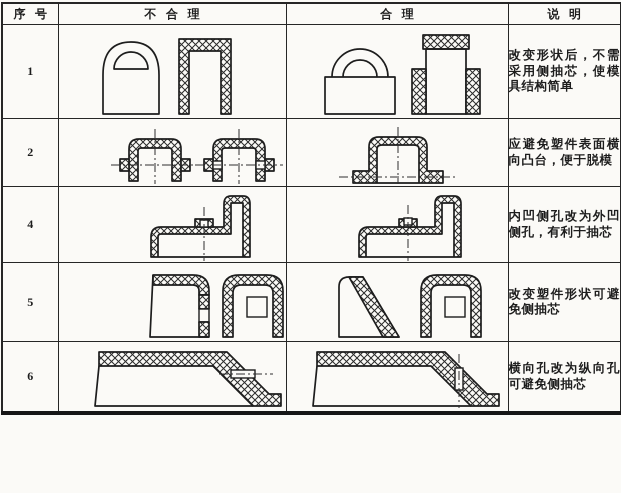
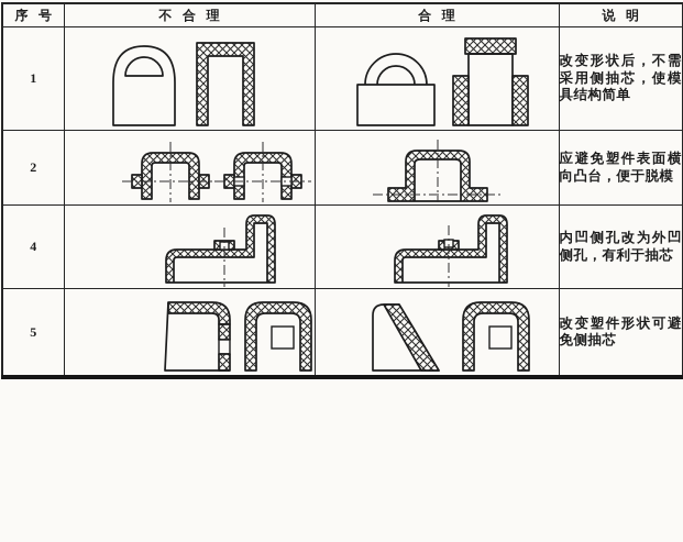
  序号	不合理	合理	说明
  1			改变形状后，不需采用侧抽芯，使模具结构简单
  2			应避免塑件表面横向凸台，便于脱模
  4			内凹侧孔改为外凹侧孔，有利于抽芯
  5			改变塑件形状可避免侧抽芯
- 6			横向孔改为纵向孔可避免侧抽芯
